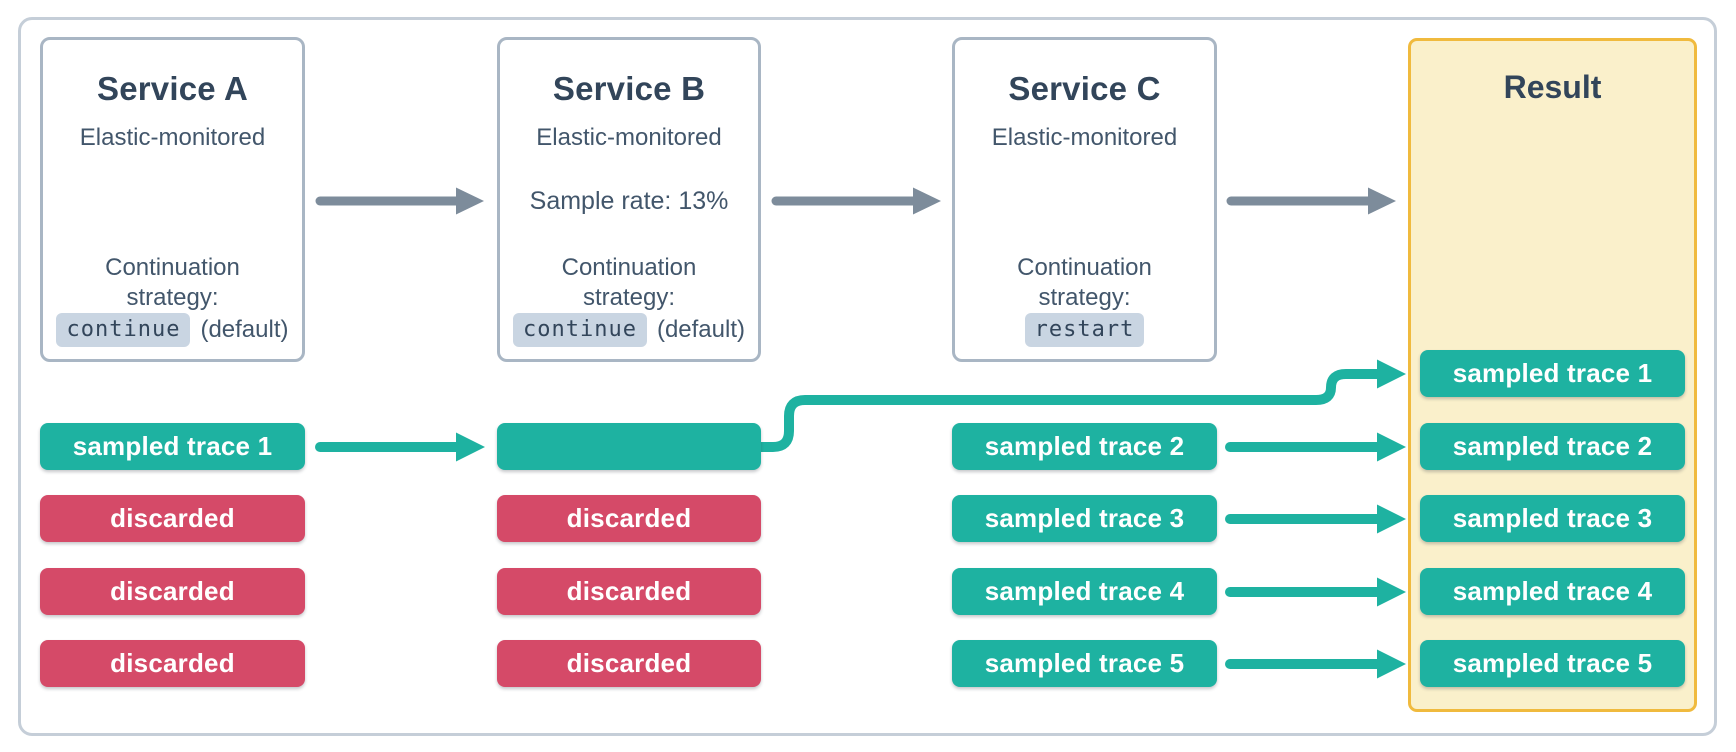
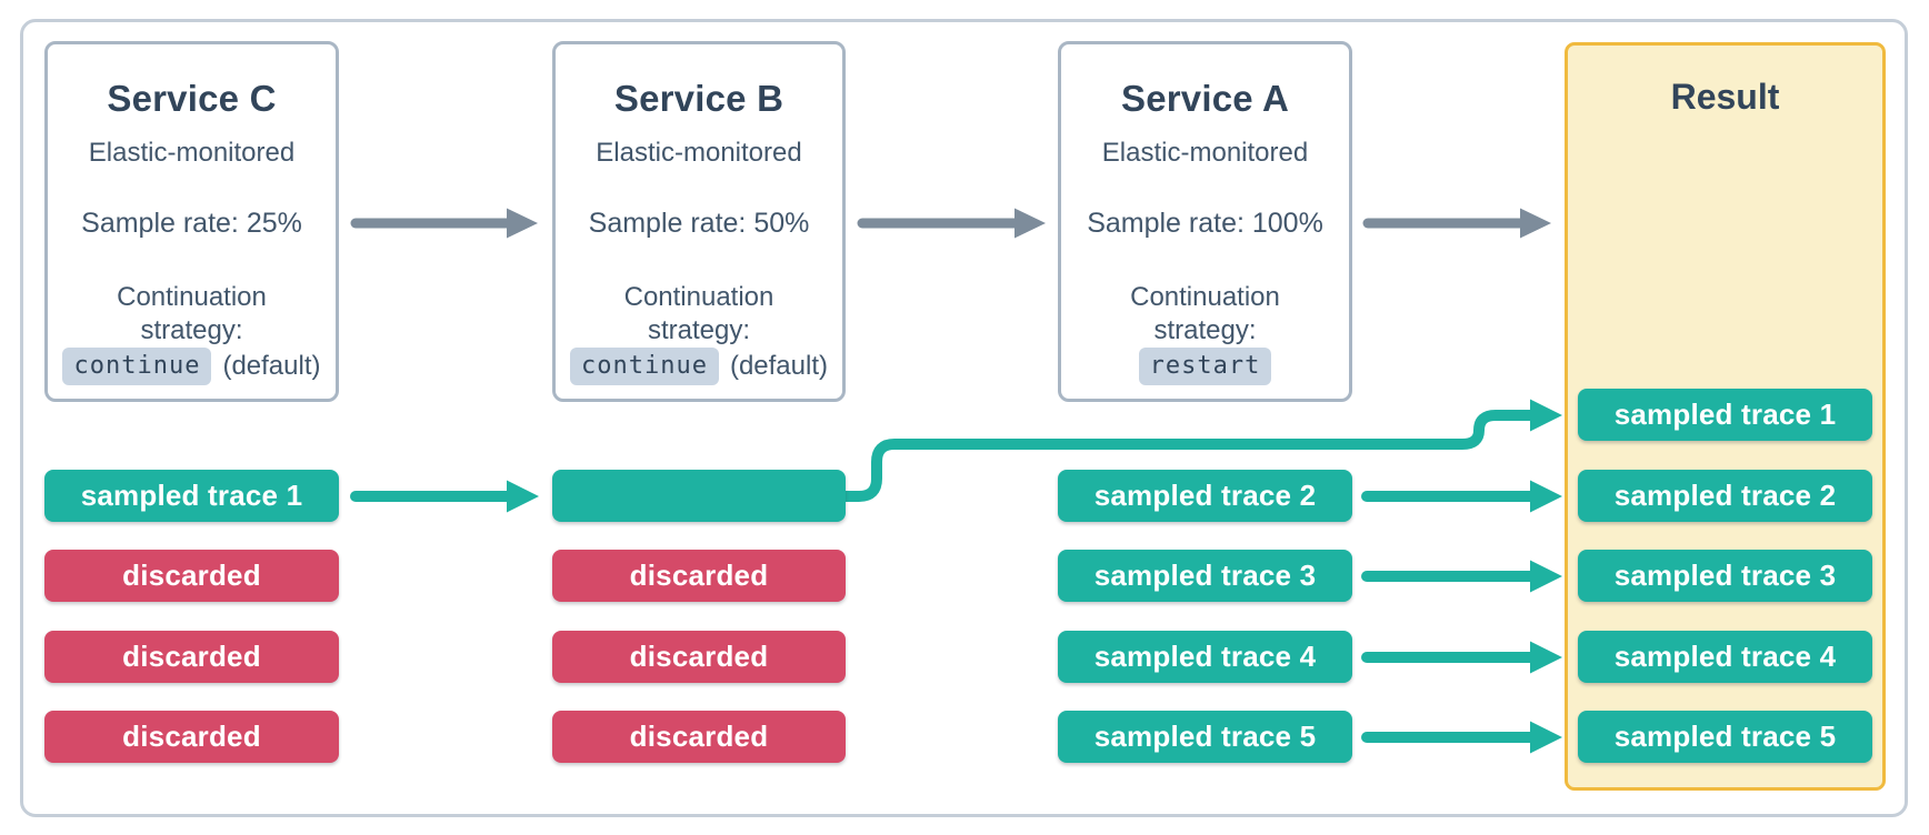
- Service A
+ Service C
  Elastic-monitored
+ Sample rate: 25%
  Continuation
  strategy:
  continue
  (default)
  Service B
  Elastic-monitored
- Sample rate: 13%
+ Sample rate: 50%
  Continuation
  strategy:
  continue
  (default)
- Service C
+ Service A
  Elastic-monitored
+ Sample rate: 100%
  Continuation
  strategy:
  restart
  Result
  sampled trace 1
  discarded
  discarded
  discarded
  discarded
  discarded
  discarded
  sampled trace 2
  sampled trace 3
  sampled trace 4
  sampled trace 5
  sampled trace 1
  sampled trace 2
  sampled trace 3
  sampled trace 4
  sampled trace 5
